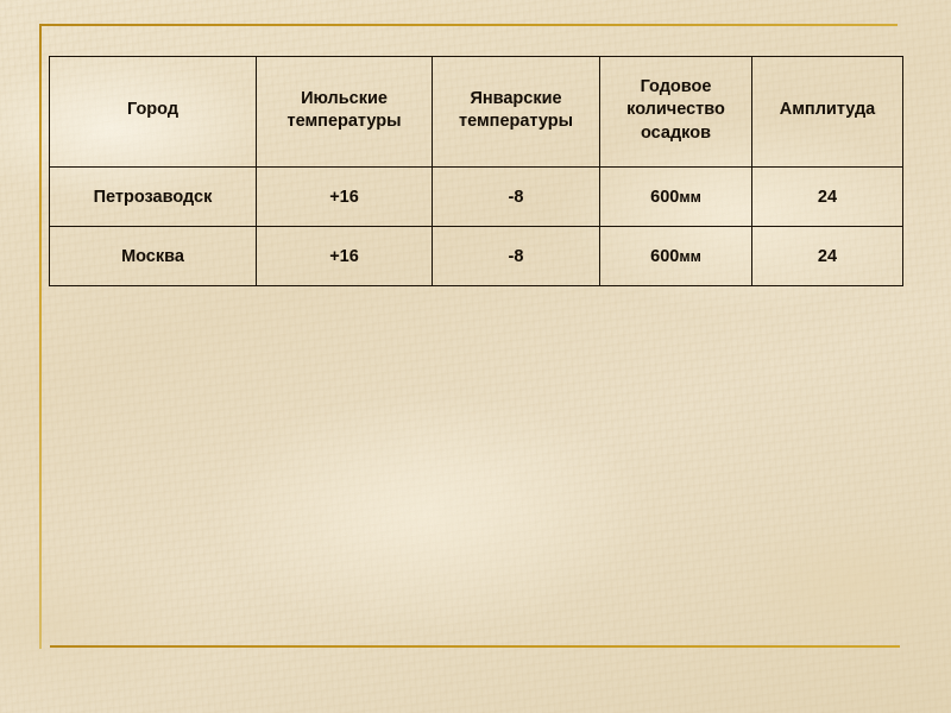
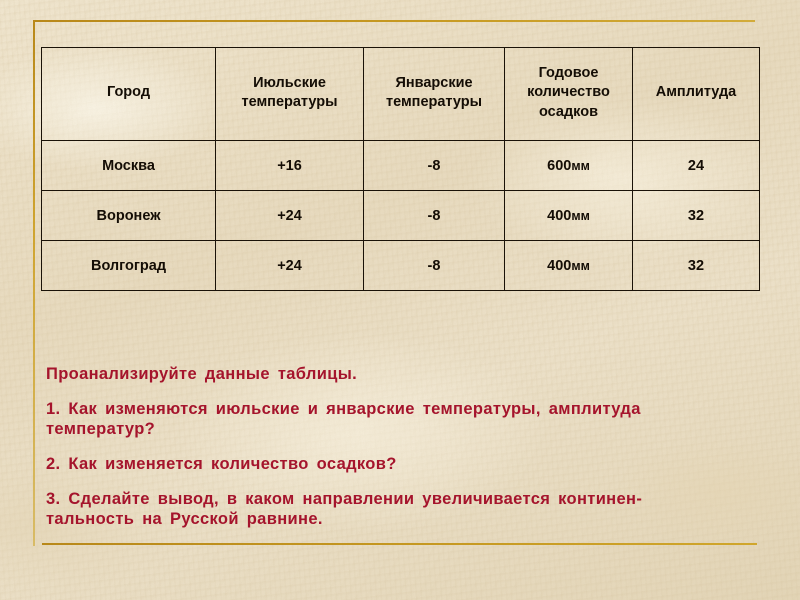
  Город	Июльские температуры	Январские температуры	Годовое количество осадков	Амплитуда
- Петрозаводск	+16	-8	600мм	24
  Москва	+16	-8	600мм	24
+ Воронеж	+24	-8	400мм	32
+ Волгоград	+24	-8	400мм	32
+ Проанализируйте данные таблицы.
+ 1. Как изменяются июльские и январские температуры, амплитуда
+ температур?
+ 2. Как изменяется количество осадков?
+ 3. Сделайте вывод, в каком направлении увеличивается континен-
+ тальность на Русской равнине.
